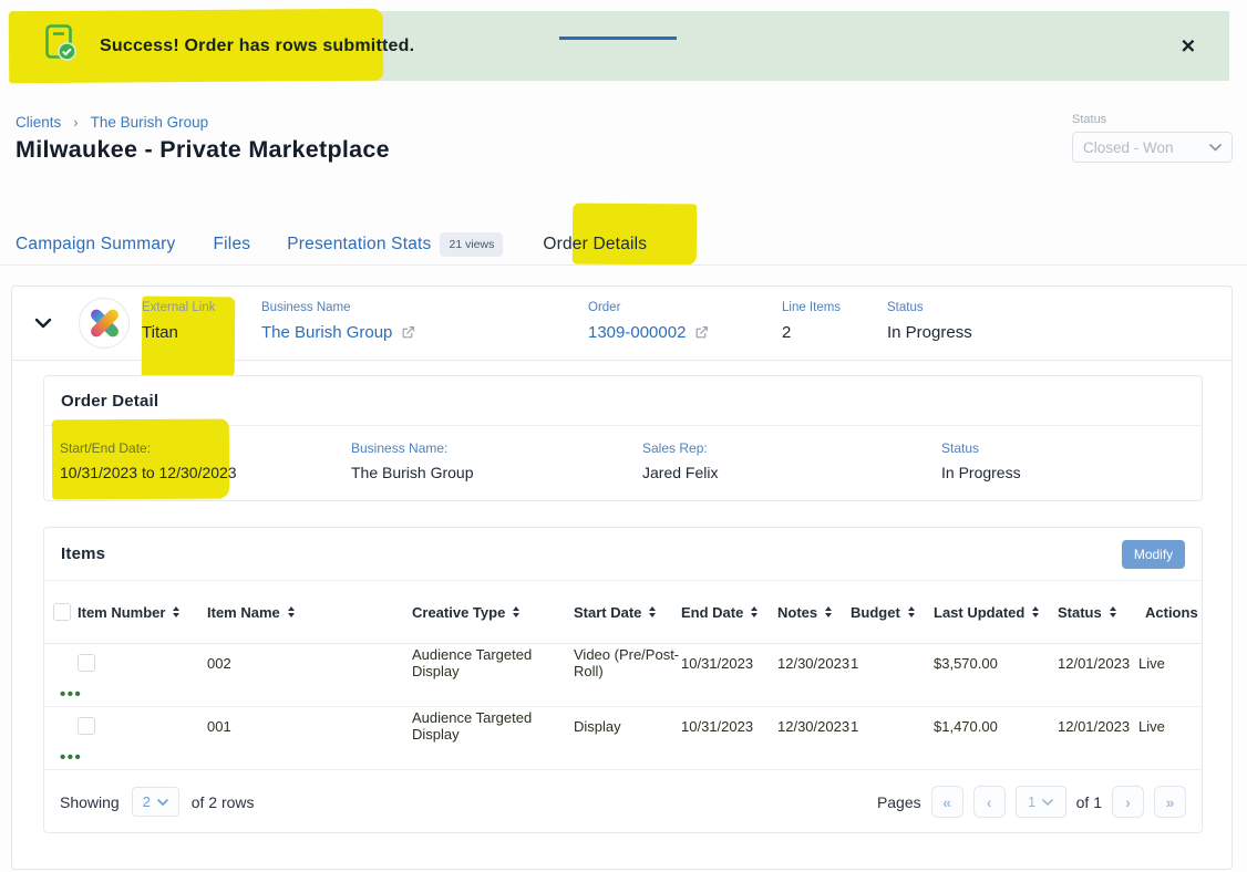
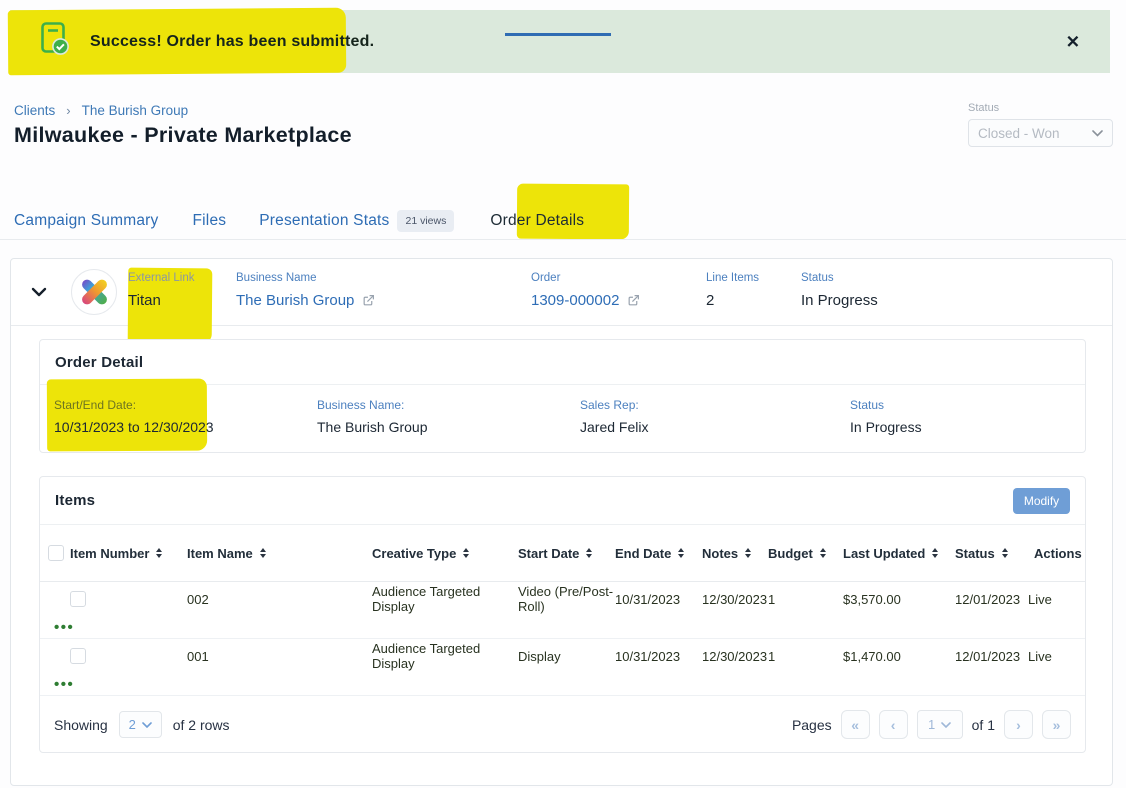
- Success! Order has rows submitted.
+ Success! Order has been submitted.
  ✕
  Clients
  ›
  The Burish Group
  Milwaukee - Private Marketplace
  Status
  Closed - Won
  Campaign Summary
  Files
  Presentation Stats
  21 views
  Order Details
  External Link
  Titan
  Business Name
  The Burish Group
  Order
  1309-000002
  Line Items
  2
  Status
  In Progress
  Order Detail
  Start/End Date:
  10/31/2023 to 12/30/2023
  Business Name:
  The Burish Group
  Sales Rep:
  Jared Felix
  Status
  In Progress
  Items
  Modify
  Item Number
  Item Name
  Creative Type
  Start Date
  End Date
  Notes
  Budget
  Last Updated
  Status
  Actions
  002
  Audience Targeted Display
  Video (Pre/Post-Roll)
  10/31/2023
  12/30/2023
  1
  $3,570.00
  12/01/2023
  Live
  •••
  001
  Audience Targeted Display
  Display
  10/31/2023
  12/30/2023
  1
  $1,470.00
  12/01/2023
  Live
  •••
  Showing
  2
  of 2 rows
  Pages
  «
  ‹
  1
  of 1
  ›
  »
